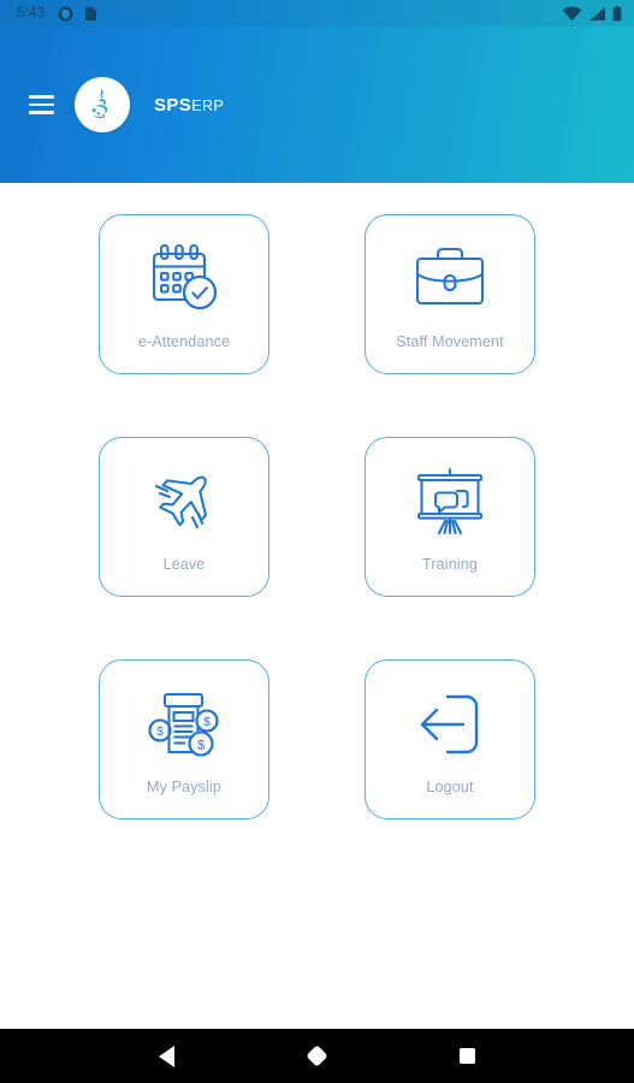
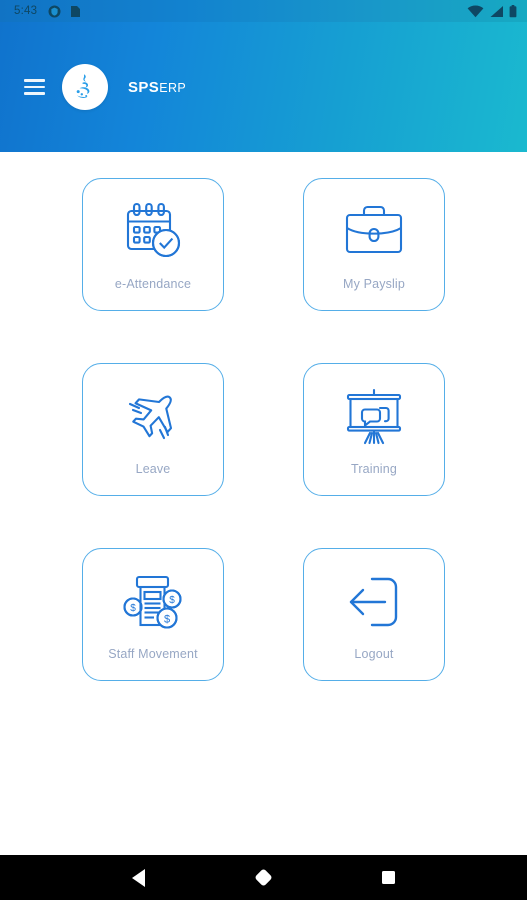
  5:43
  SPS
  ERP
  e-Attendance
- Staff Movement
+ My Payslip
  Leave
  Training
  $
  $
  $
- My Payslip
+ Staff Movement
  Logout
